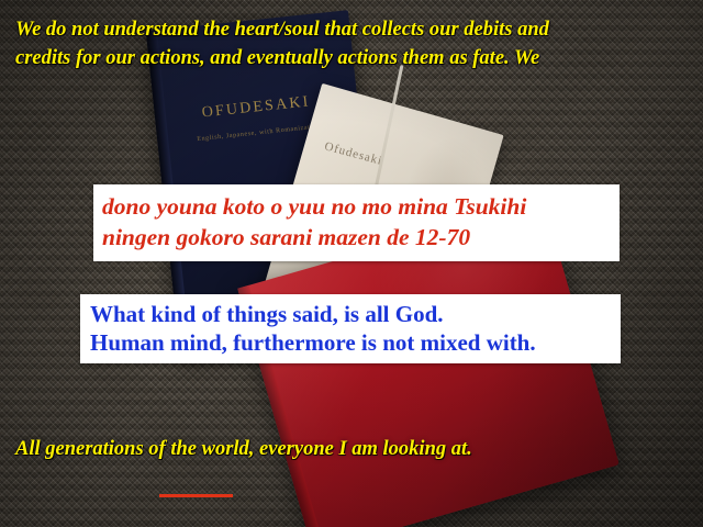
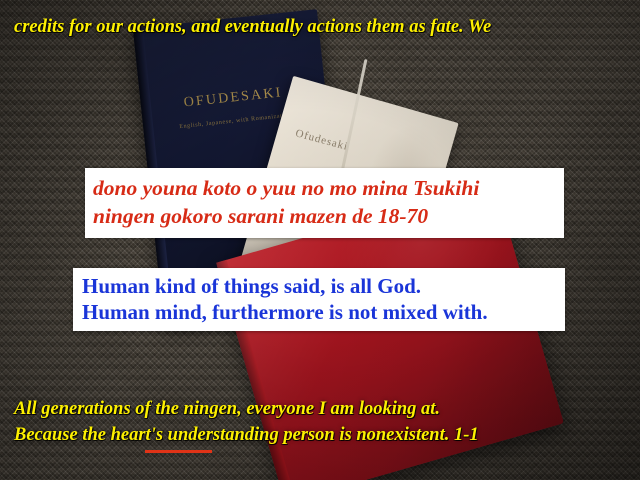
- We do not understand the heart/soul that collects our debits and
  credits for our actions, and eventually actions them as fate. We
  dono youna koto o yuu no mo mina Tsukihi
- ningen gokoro sarani mazen de 12-70
+ ningen gokoro sarani mazen de 18-70
- What kind of things said, is all God.
+ Human kind of things said, is all God.
  Human mind, furthermore is not mixed with.
- All generations of the world, everyone I am looking at.
+ All generations of the ningen, everyone I am looking at.
+ Because the heart's understanding person is nonexistent. 1-1
